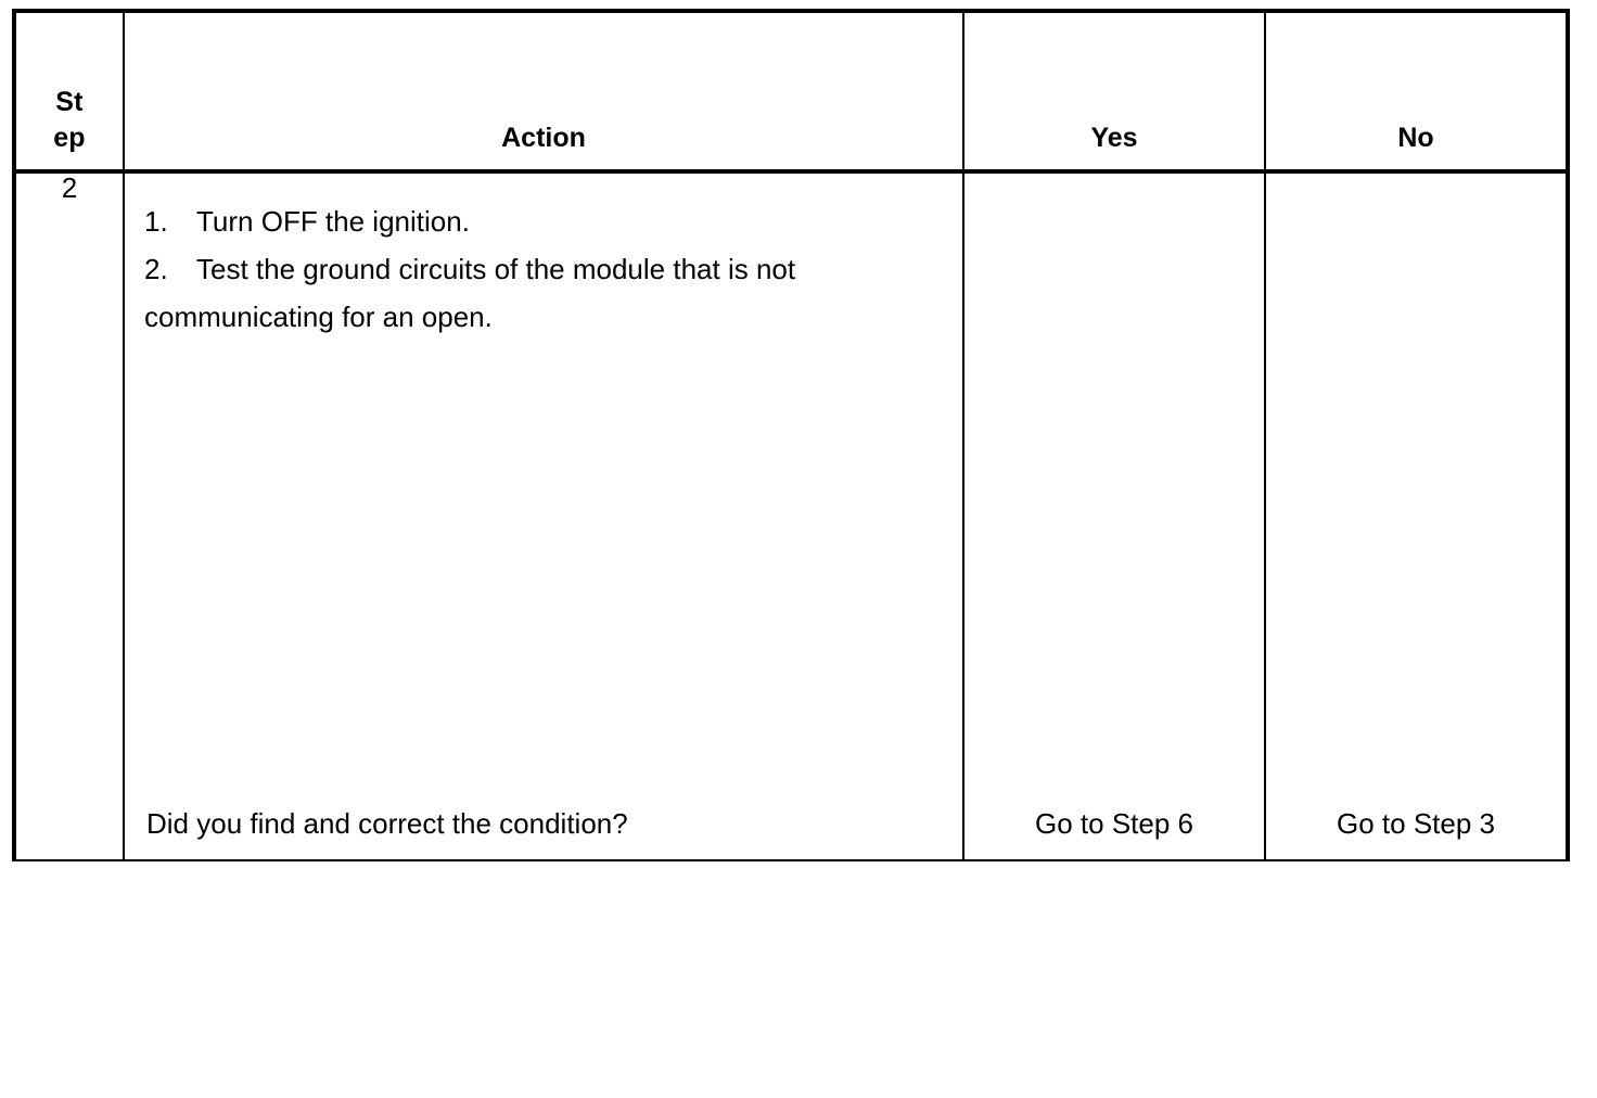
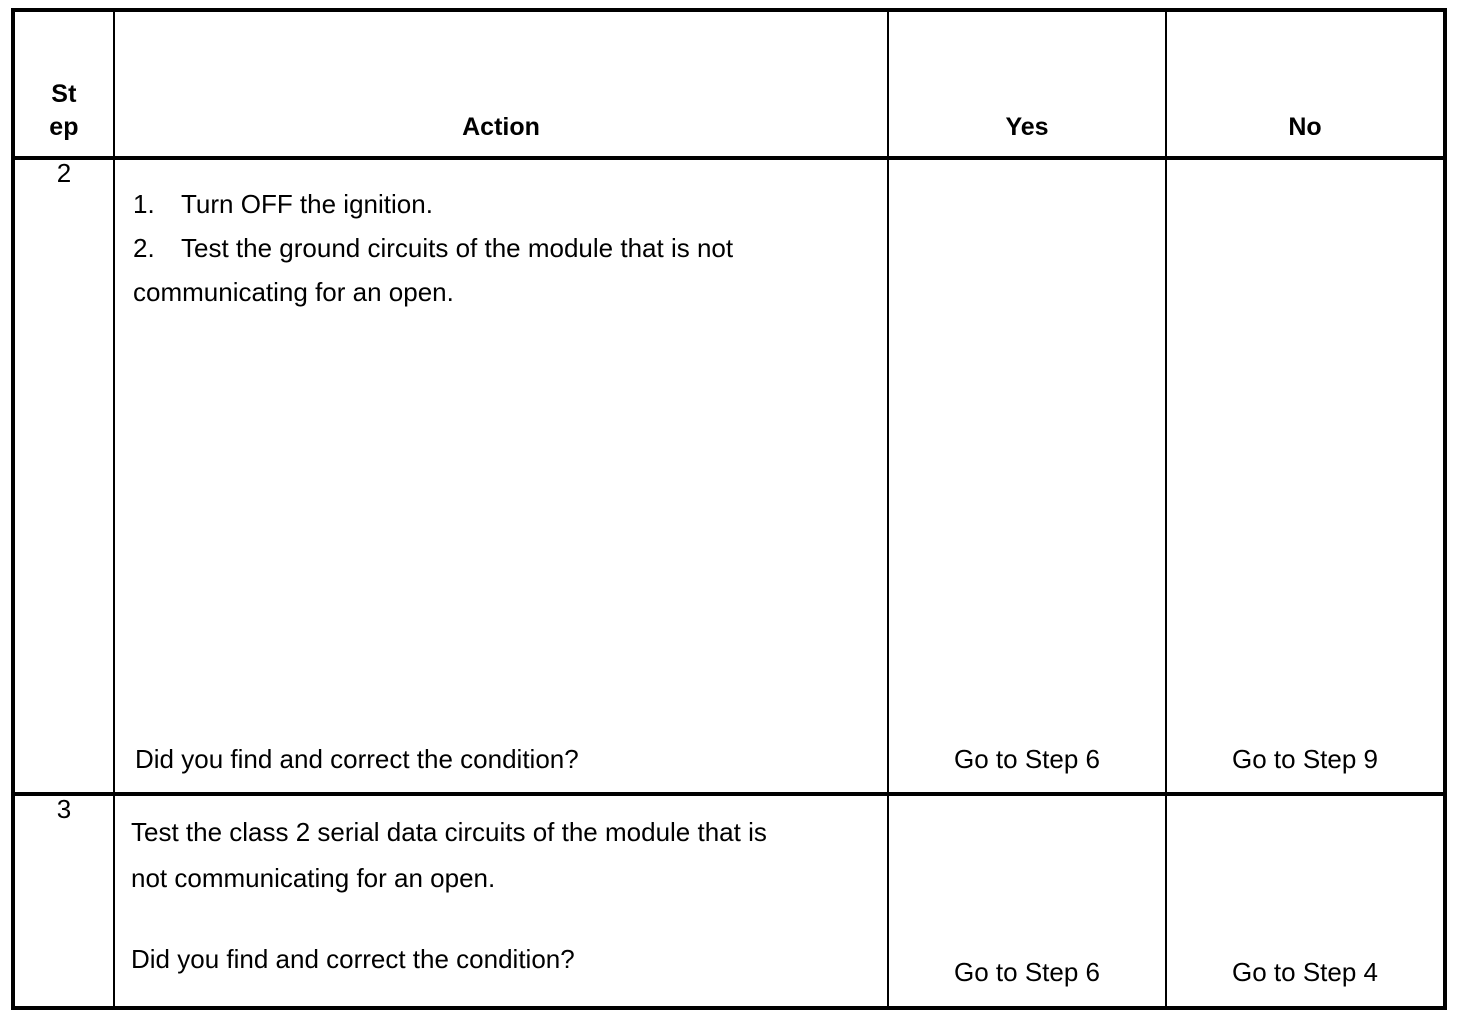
  St ep	Action	Yes	No
- 2	1. Turn OFF the ignition. 2. Test the ground circuits of the module that is not communicating for an open. Did you find and correct the condition?	Go to Step 6	Go to Step 3
+ 2	1. Turn OFF the ignition. 2. Test the ground circuits of the module that is not communicating for an open. Did you find and correct the condition?	Go to Step 6	Go to Step 9
+ 3	Test the class 2 serial data circuits of the module that is not communicating for an open. Did you find and correct the condition?	Go to Step 6	Go to Step 4
